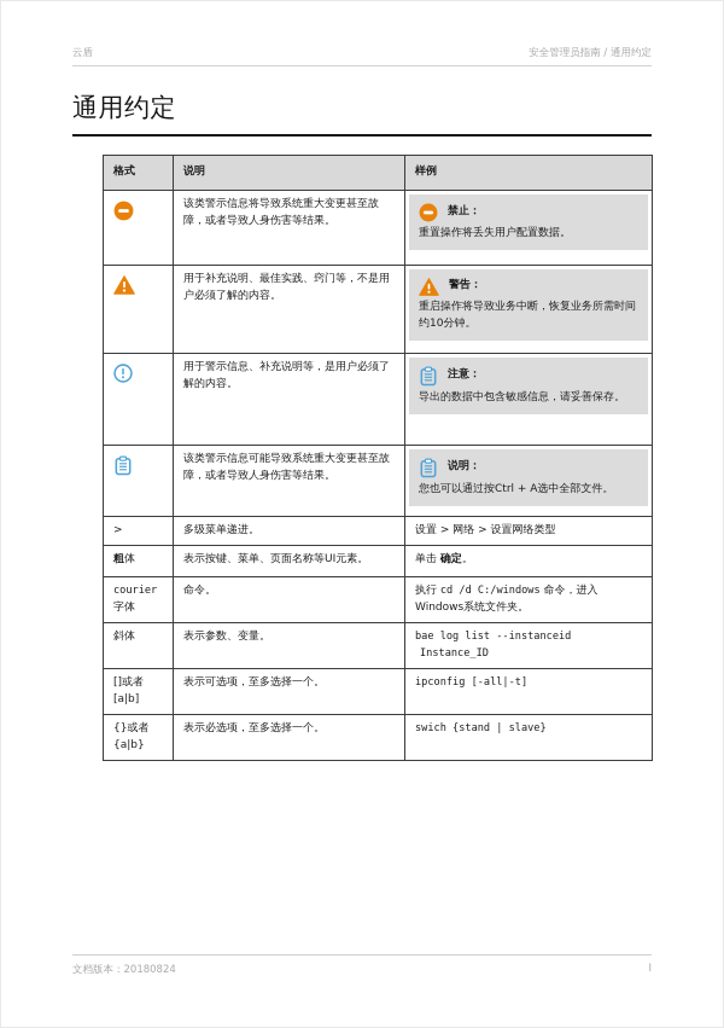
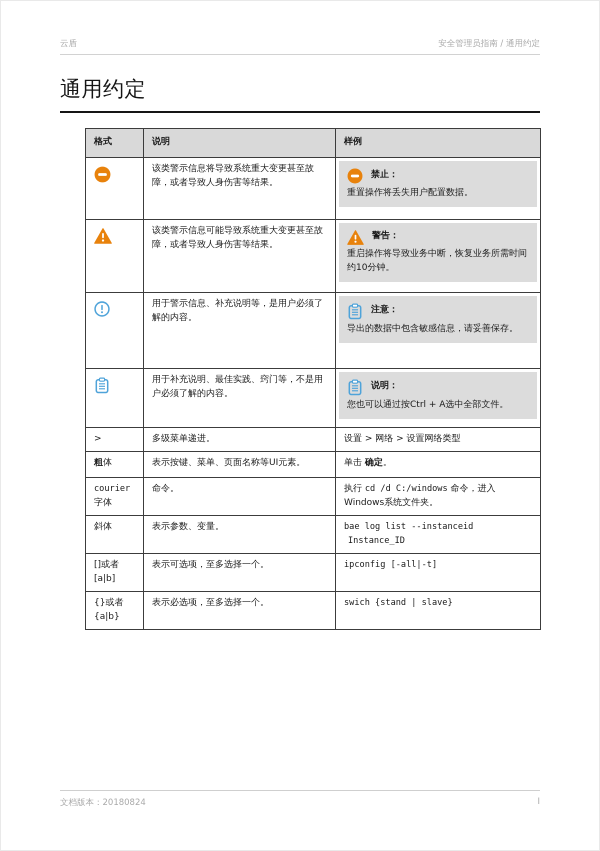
  云盾
  安全管理员指南 / 通用约定
  通用约定
  格式	说明	样例
  	该类警示信息将导致系统重大变更甚至故障，或者导致人身伤害等结果。	禁止： 重置操作将丢失用户配置数据。
- 	用于补充说明、最佳实践、窍门等，不是用户必须了解的内容。	警告： 重启操作将导致业务中断，恢复业务所需时间约10分钟。
+ 	该类警示信息可能导致系统重大变更甚至故障，或者导致人身伤害等结果。	警告： 重启操作将导致业务中断，恢复业务所需时间约10分钟。
  	用于警示信息、补充说明等，是用户必须了解的内容。	注意： 导出的数据中包含敏感信息，请妥善保存。
- 	该类警示信息可能导致系统重大变更甚至故障，或者导致人身伤害等结果。	说明： 您也可以通过按Ctrl + A选中全部文件。
+ 	用于补充说明、最佳实践、窍门等，不是用户必须了解的内容。	说明： 您也可以通过按Ctrl + A选中全部文件。
  >	多级菜单递进。	设置 > 网络 > 设置网络类型
  粗体	表示按键、菜单、页面名称等UI元素。	单击 确定。
  courier字体	命令。	执行 cd /d C:/windows 命令，进入Windows系统文件夹。
  斜体	表示参数、变量。	bae log list --instanceid Instance_ID
  []或者[a|b]	表示可选项，至多选择一个。	ipconfig [-all|-t]
  {}或者{a|b}	表示必选项，至多选择一个。	swich {stand | slave}
  文档版本：20180824
  I
